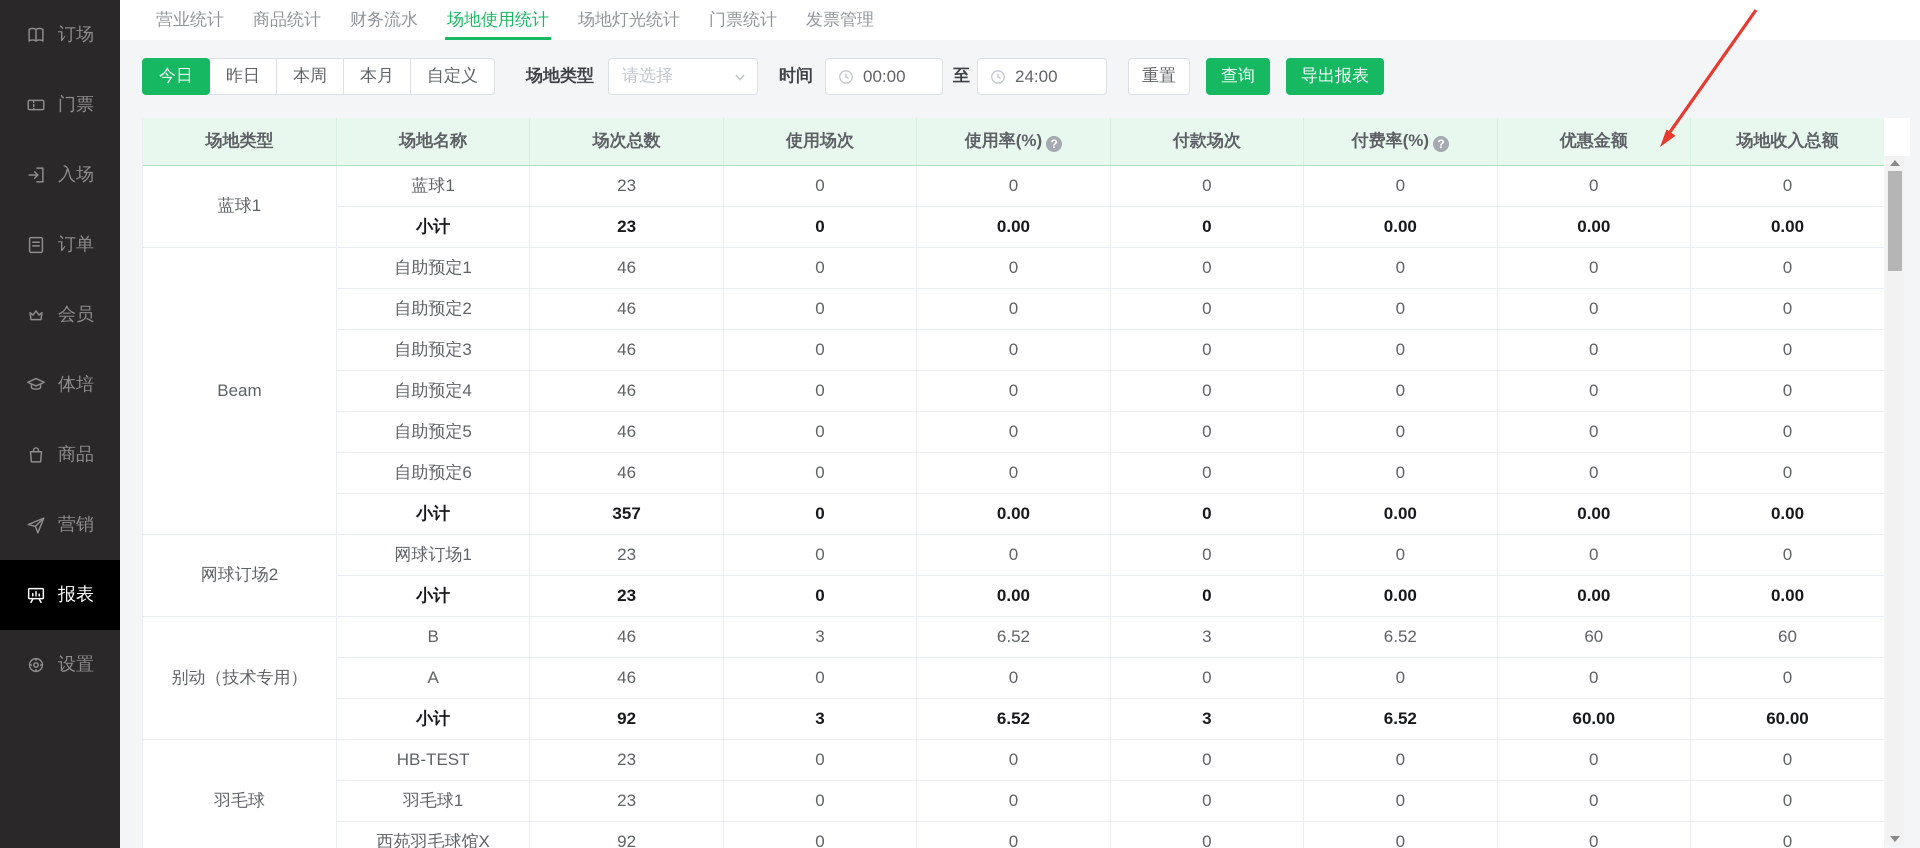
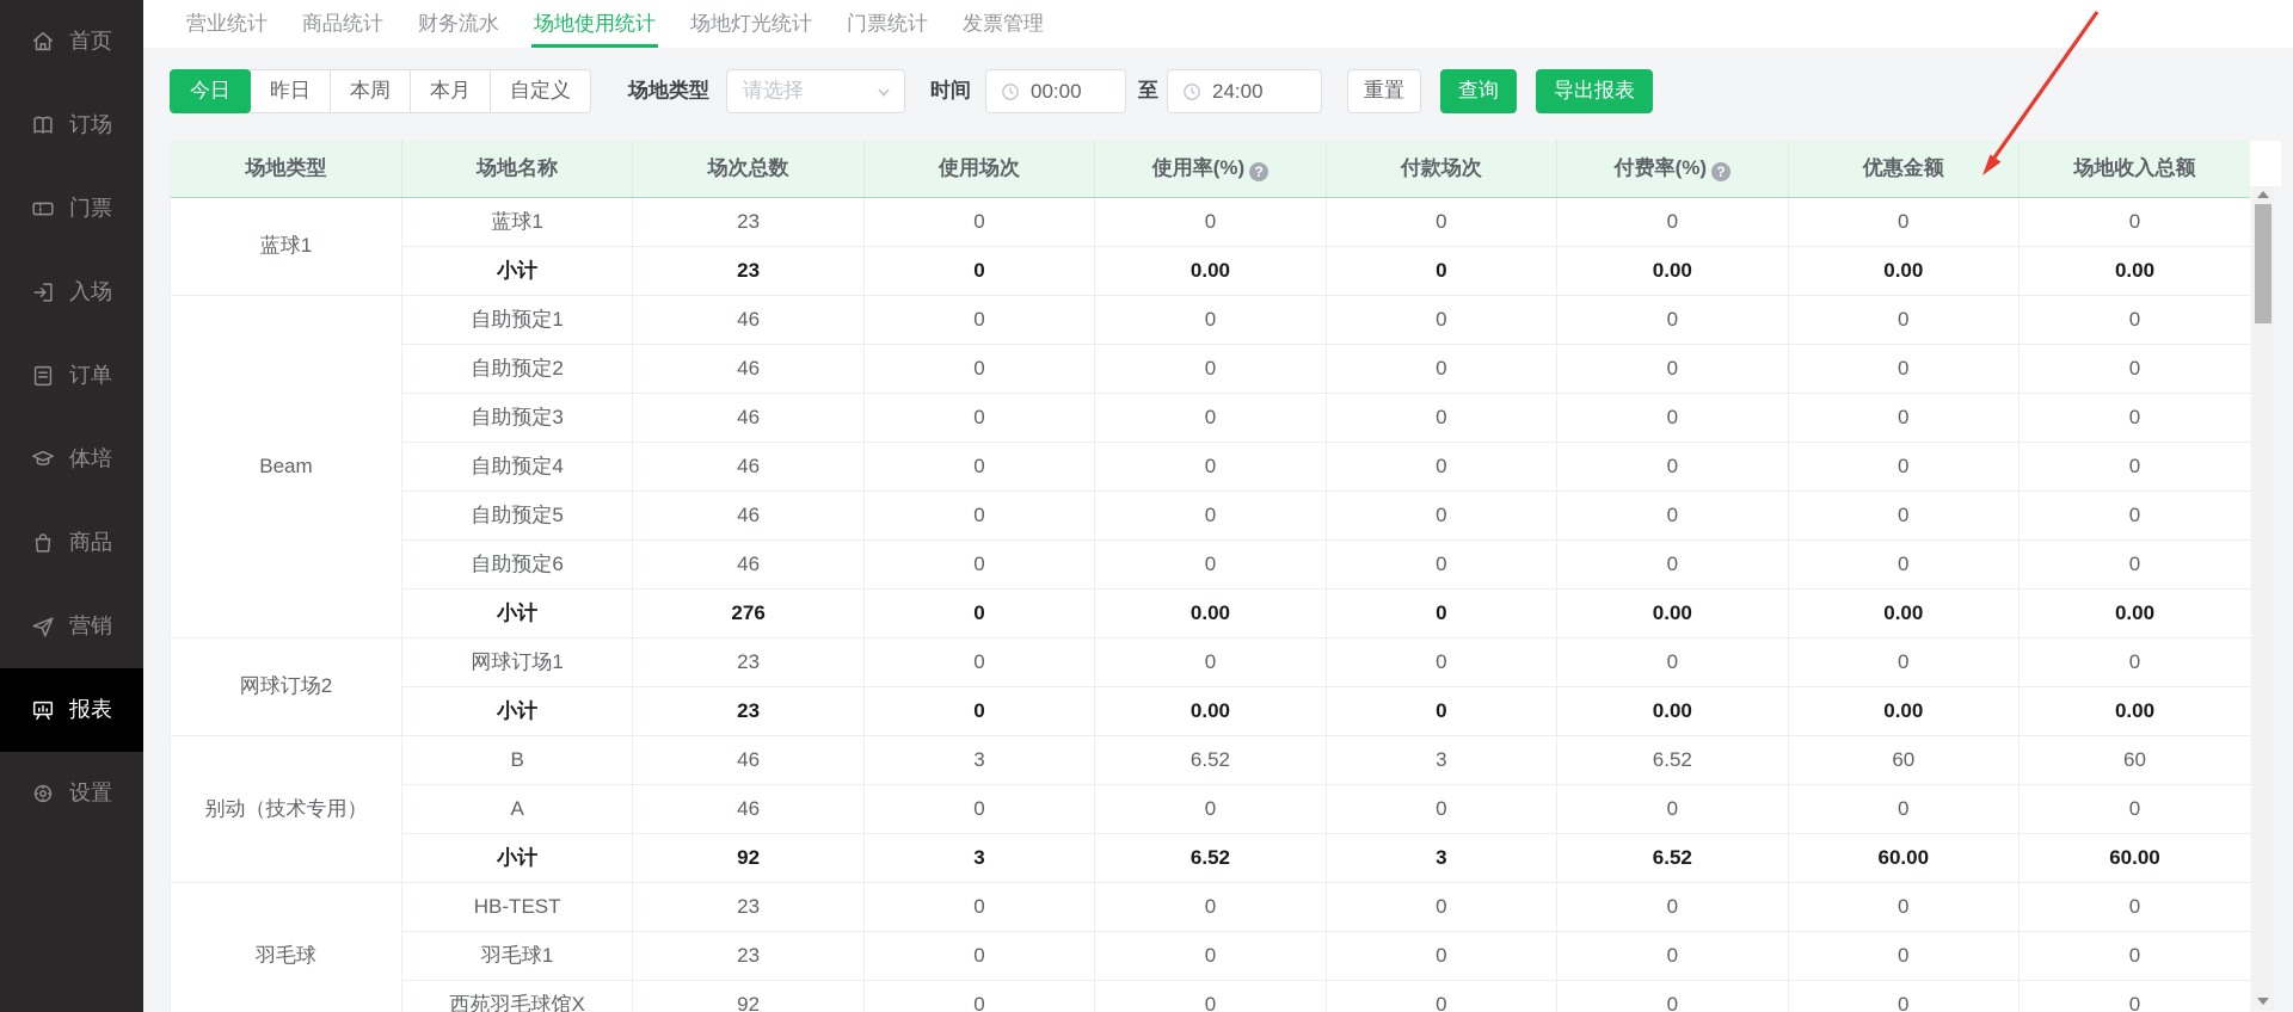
+ 首页
  订场
  门票
  入场
  订单
- 会员
  体培
  商品
  营销
  报表
  设置
  营业统计
  商品统计
  财务流水
  场地使用统计
  场地灯光统计
  门票统计
  发票管理
  今日
  昨日
  本周
  本月
  自定义
  场地类型
  请选择
  时间
  00:00
  至
  24:00
  重置
  查询
  导出报表
  场地类型	场地名称	场次总数	使用场次	使用率(%) ?	付款场次	付费率(%) ?	优惠金额	场地收入总额
  蓝球1	蓝球1	23	0	0	0	0	0	0
  小计	23	0	0.00	0	0.00	0.00	0.00
  Beam	自助预定1	46	0	0	0	0	0	0
  自助预定2	46	0	0	0	0	0	0
  自助预定3	46	0	0	0	0	0	0
  自助预定4	46	0	0	0	0	0	0
  自助预定5	46	0	0	0	0	0	0
  自助预定6	46	0	0	0	0	0	0
- 小计	357	0	0.00	0	0.00	0.00	0.00
+ 小计	276	0	0.00	0	0.00	0.00	0.00
  网球订场2	网球订场1	23	0	0	0	0	0	0
  小计	23	0	0.00	0	0.00	0.00	0.00
  别动（技术专用）	B	46	3	6.52	3	6.52	60	60
  A	46	0	0	0	0	0	0
  小计	92	3	6.52	3	6.52	60.00	60.00
  羽毛球	HB-TEST	23	0	0	0	0	0	0
  羽毛球1	23	0	0	0	0	0	0
  西苑羽毛球馆X	92	0	0	0	0	0	0
